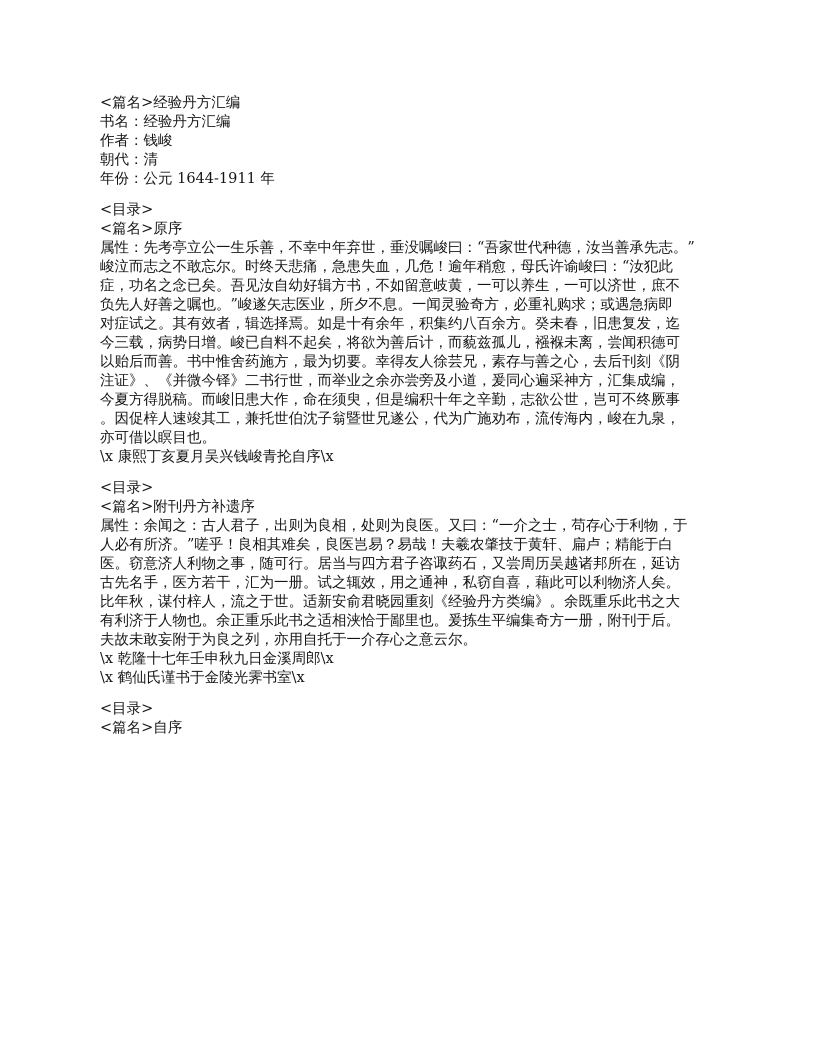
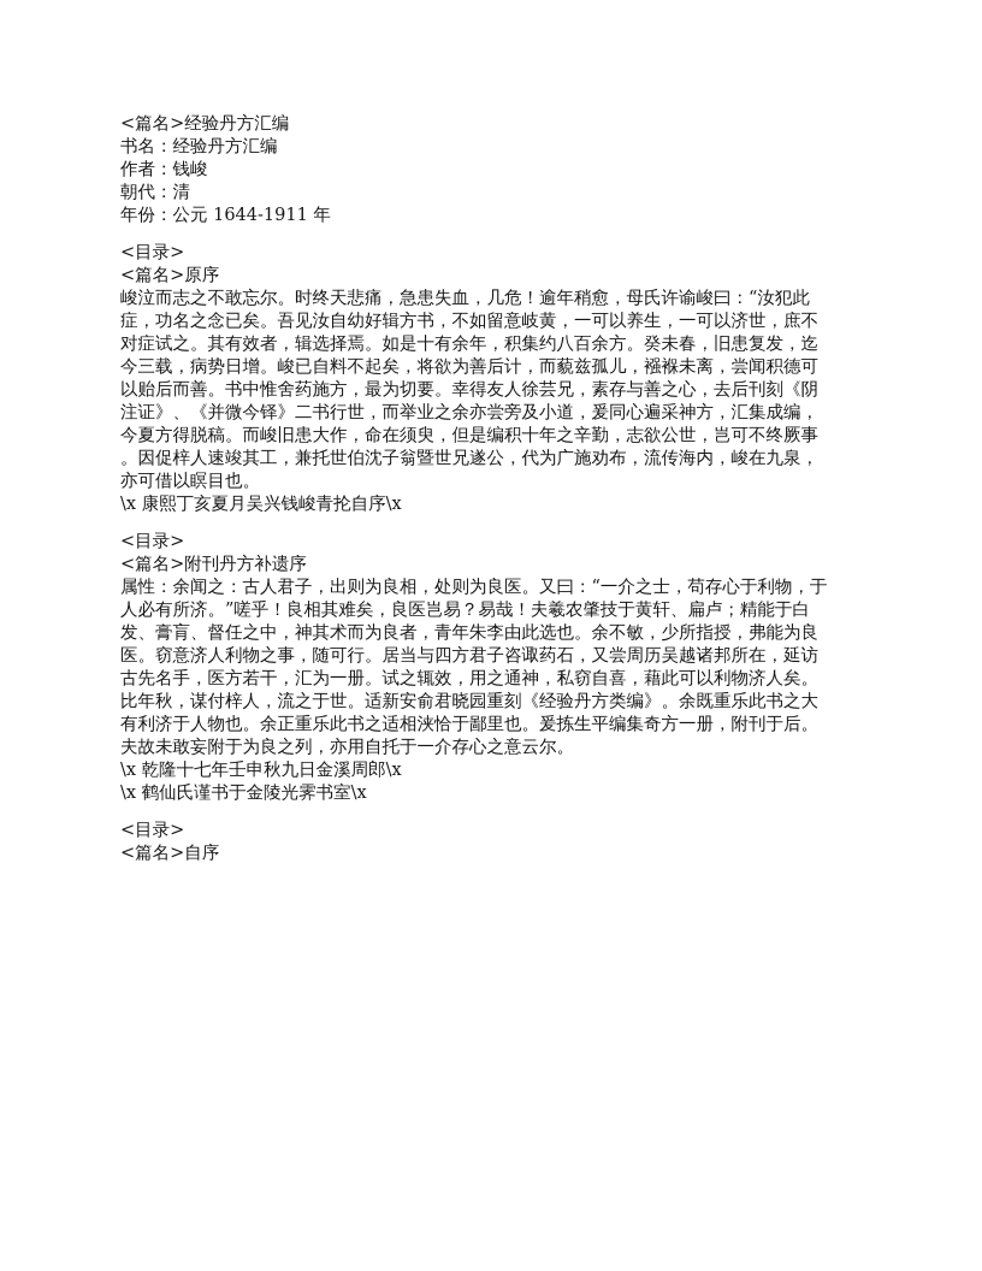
  <篇名>经验丹方汇编
  书名：经验丹方汇编
  作者：钱峻
  朝代：清
  年份：公元 1644-1911 年
  <目录>
  <篇名>原序
- 属性：先考亭立公一生乐善，不幸中年弃世，垂没嘱峻曰：“吾家世代种德，汝当善承先志。”
  峻泣而志之不敢忘尔。时终天悲痛，急患失血，几危！逾年稍愈，母氏许谕峻曰：“汝犯此
  症，功名之念已矣。吾见汝自幼好辑方书，不如留意岐黄，一可以养生，一可以济世，庶不
- 负先人好善之嘱也。”峻遂矢志医业，所夕不息。一闻灵验奇方，必重礼购求；或遇急病即
  对症试之。其有效者，辑选择焉。如是十有余年，积集约八百余方。癸未春，旧患复发，迄
  今三载，病势日增。峻已自料不起矣，将欲为善后计，而藐兹孤儿，襁褓未离，尝闻积德可
  以贻后而善。书中惟舍药施方，最为切要。幸得友人徐芸兄，素存与善之心，去后刊刻《阴
  注证》、《并微今铎》二书行世，而举业之余亦尝旁及小道，爰同心遍采神方，汇集成编，
  今夏方得脱稿。而峻旧患大作，命在须臾，但是编积十年之辛勤，志欲公世，岂可不终厥事
  。因促梓人速竣其工，兼托世伯沈子翁暨世兄遂公，代为广施劝布，流传海内，峻在九泉，
  亦可借以瞑目也。
  \x 康熙丁亥夏月吴兴钱峻青抡自序\x
  <目录>
  <篇名>附刊丹方补遗序
  属性：余闻之：古人君子，出则为良相，处则为良医。又曰：“一介之士，苟存心于利物，于
  人必有所济。”嗟乎！良相其难矣，良医岂易？易哉！夫羲农肇技于黄轩、扁卢；精能于白
+ 发、膏肓、督任之中，神其术而为良者，青年朱李由此选也。余不敏，少所指授，弗能为良
  医。窃意济人利物之事，随可行。居当与四方君子咨诹药石，又尝周历吴越诸邦所在，延访
  古先名手，医方若干，汇为一册。试之辄效，用之通神，私窃自喜，藉此可以利物济人矣。
  比年秋，谋付梓人，流之于世。适新安俞君晓园重刻《经验丹方类编》。余既重乐此书之大
  有利济于人物也。余正重乐此书之适相浃恰于鄙里也。爰拣生平编集奇方一册，附刊于后。
  夫故未敢妄附于为良之列，亦用自托于一介存心之意云尔。
  \x 乾隆十七年壬申秋九日金溪周郎\x
  \x 鹤仙氏谨书于金陵光霁书室\x
  <目录>
  <篇名>自序
